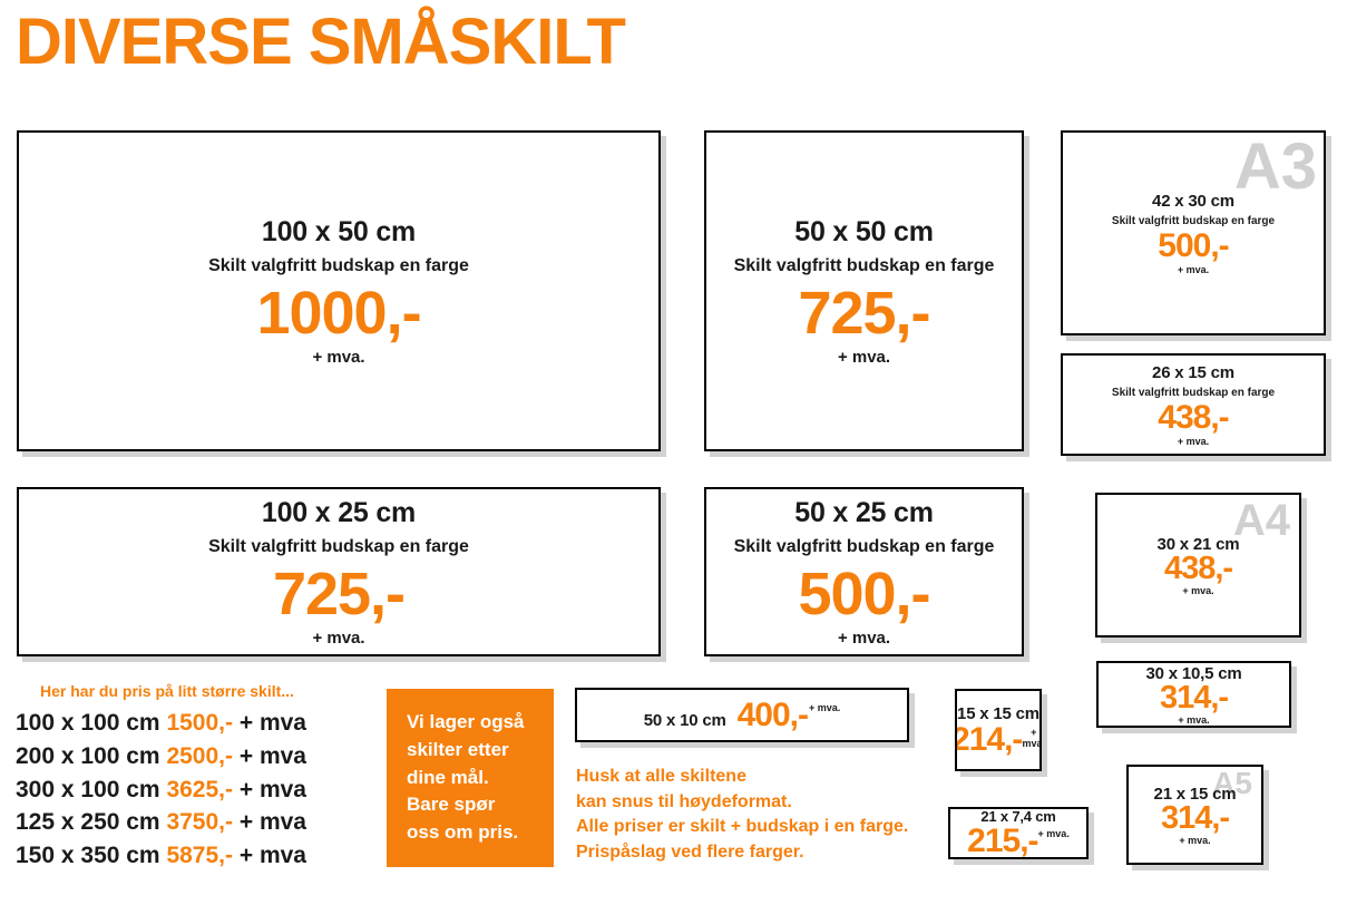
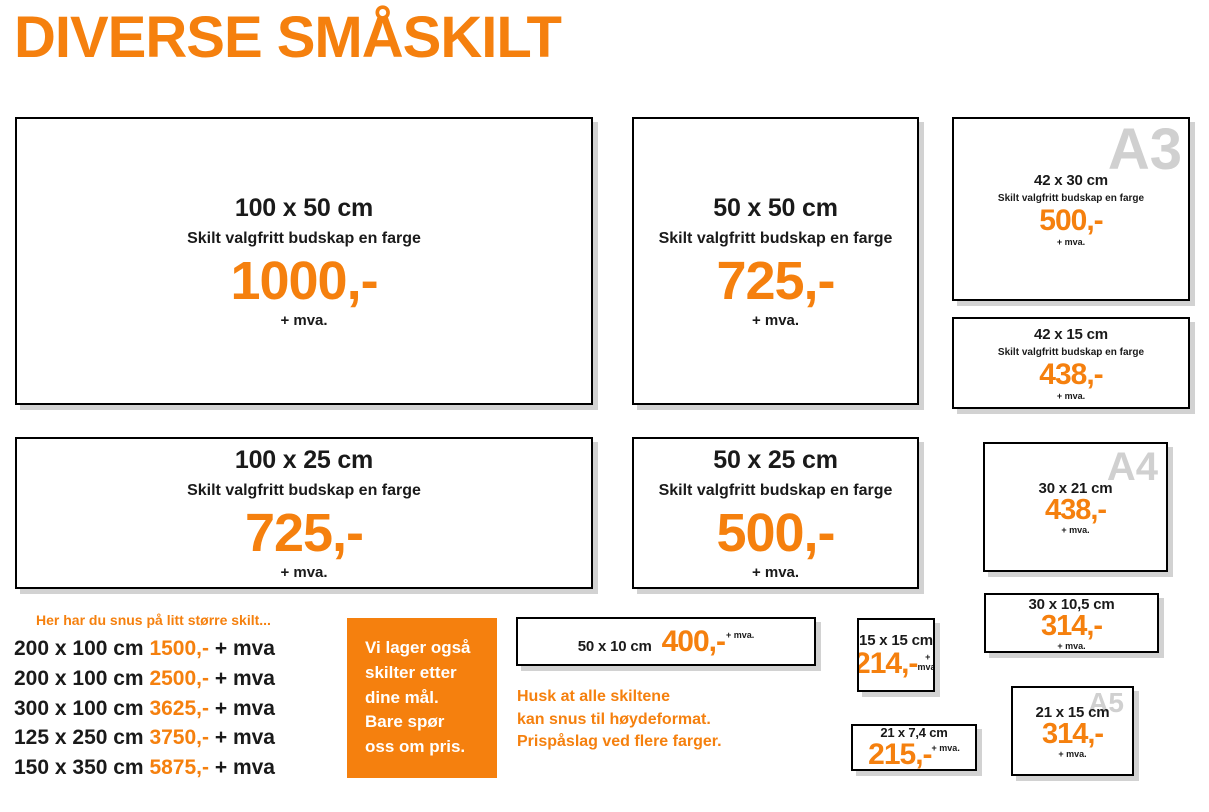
  DIVERSE SMÅSKILT
  100 x 50 cm
  Skilt valgfritt budskap en farge
  1000,-
  + mva.
  50 x 50 cm
  Skilt valgfritt budskap en farge
  725,-
  + mva.
  A3
  42 x 30 cm
  Skilt valgfritt budskap en farge
  500,-
  + mva.
- 26 x 15 cm
+ 42 x 15 cm
  Skilt valgfritt budskap en farge
  438,-
  + mva.
  100 x 25 cm
  Skilt valgfritt budskap en farge
  725,-
  + mva.
  50 x 25 cm
  Skilt valgfritt budskap en farge
  500,-
  + mva.
  A4
  30 x 21 cm
  438,-
  + mva.
  30 x 10,5 cm
  314,-
  + mva.
  A5
  21 x 15 cm
  314,-
  + mva.
  50 x 10 cm
  400,-
  + mva.
  15 x 15 cm
  214,-
  + mva
  21 x 7,4 cm
  215,-
  + mva.
- Her har du pris på litt større skilt...
+ Her har du snus på litt større skilt...
- 100 x 100 cm 1500,- + mva
+ 200 x 100 cm 1500,- + mva
  200 x 100 cm 2500,- + mva
  300 x 100 cm 3625,- + mva
  125 x 250 cm 3750,- + mva
  150 x 350 cm 5875,- + mva
  Vi lager også
  skilter etter
  dine mål.
  Bare spør
  oss om pris.
  Husk at alle skiltene
  kan snus til høydeformat.
- Alle priser er skilt + budskap i en farge.
  Prispåslag ved flere farger.
